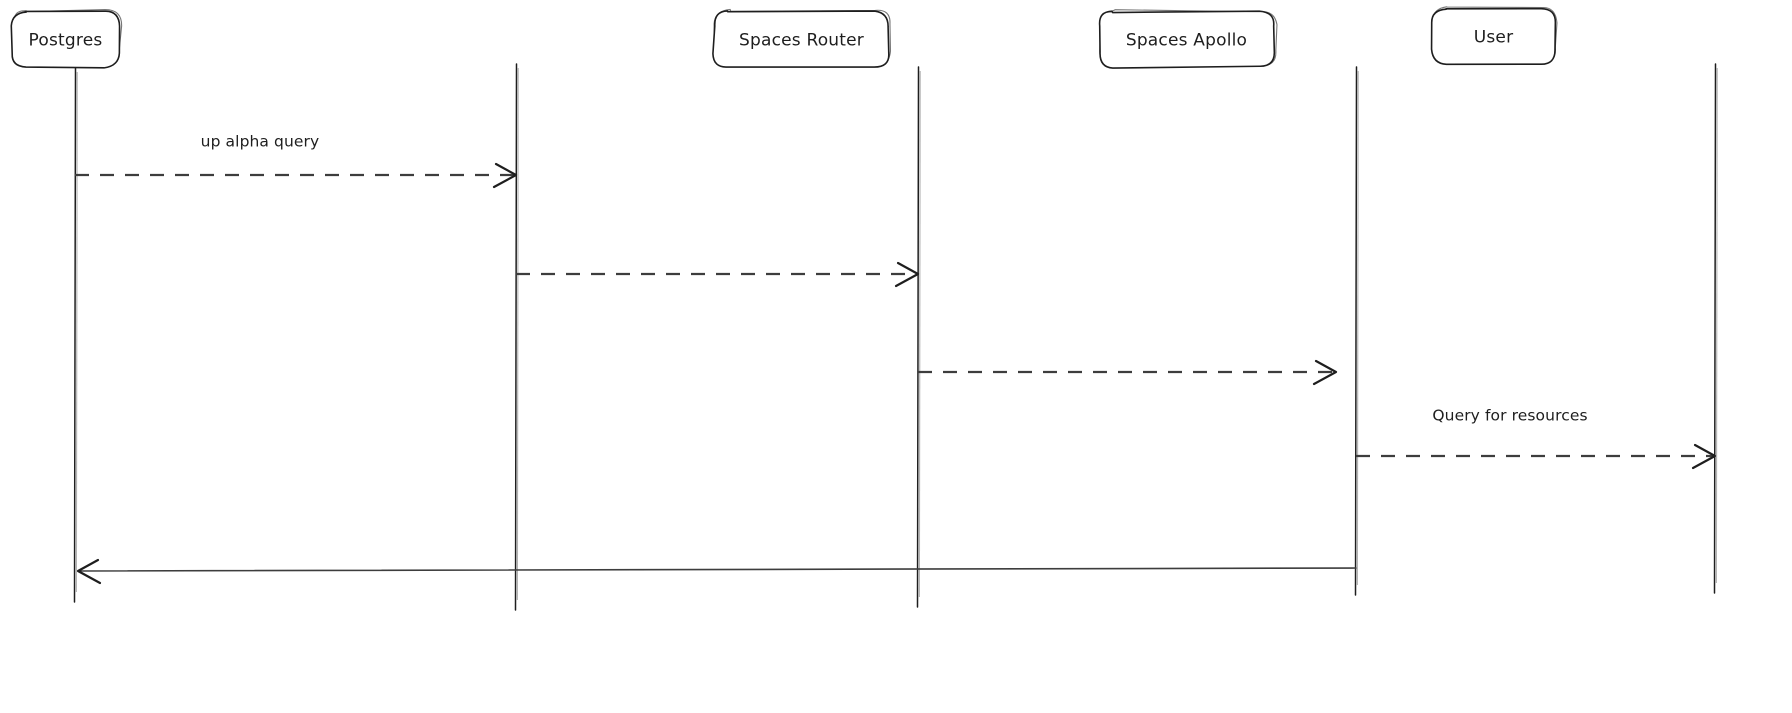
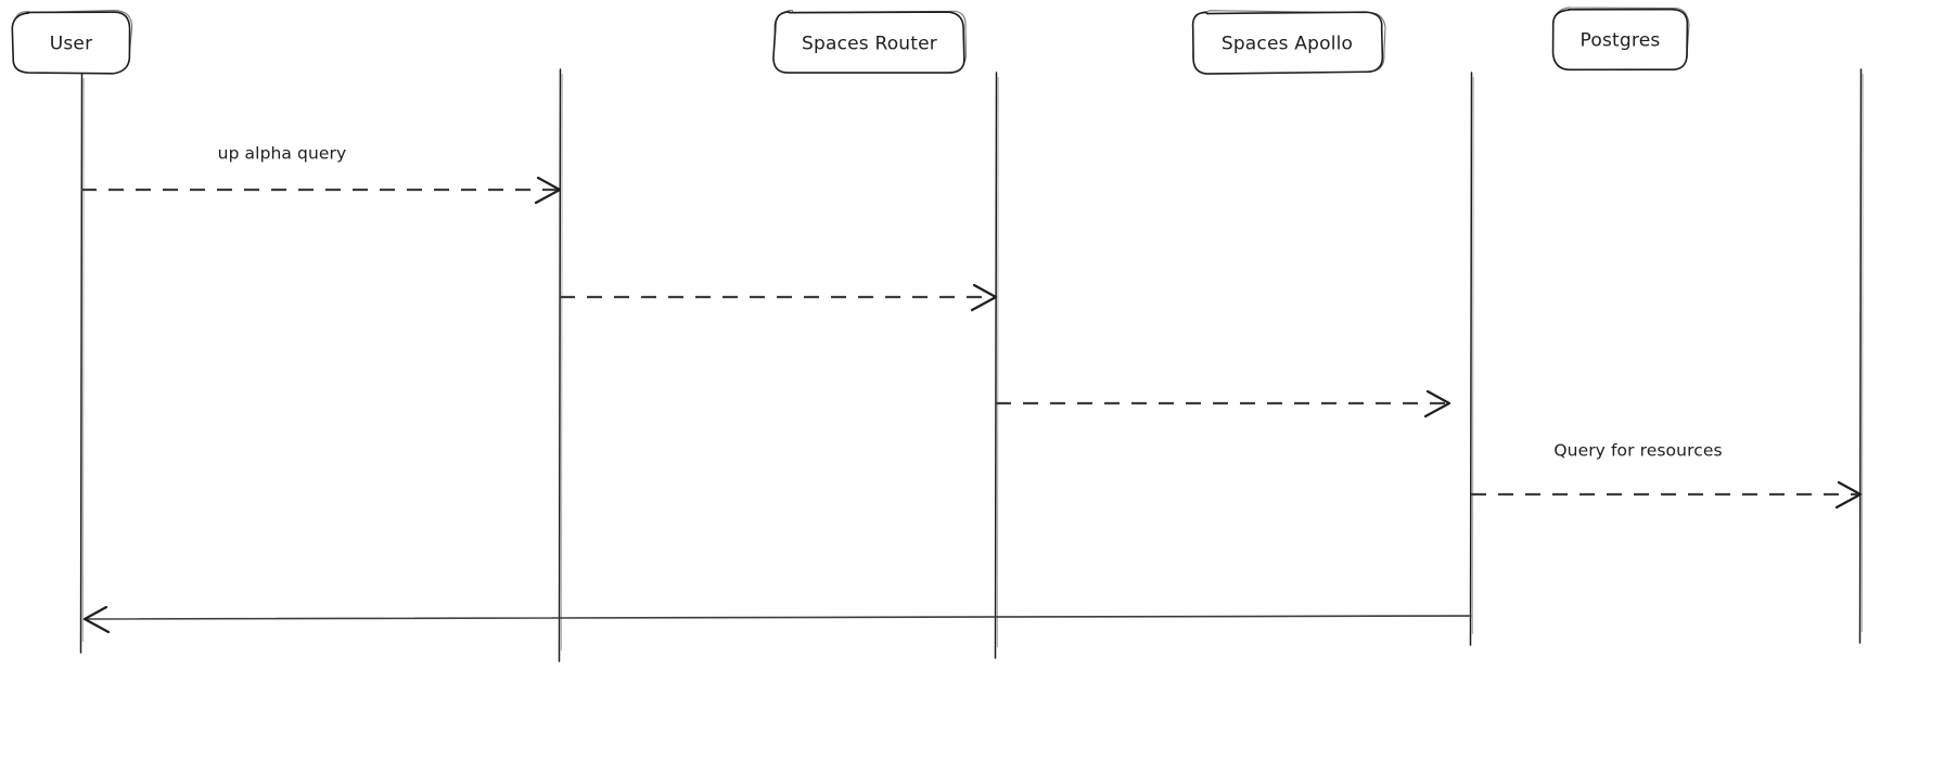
- Postgres
+ User
  Spaces Router
  Spaces Apollo
- User
+ Postgres
  up alpha query
  Query for resources
